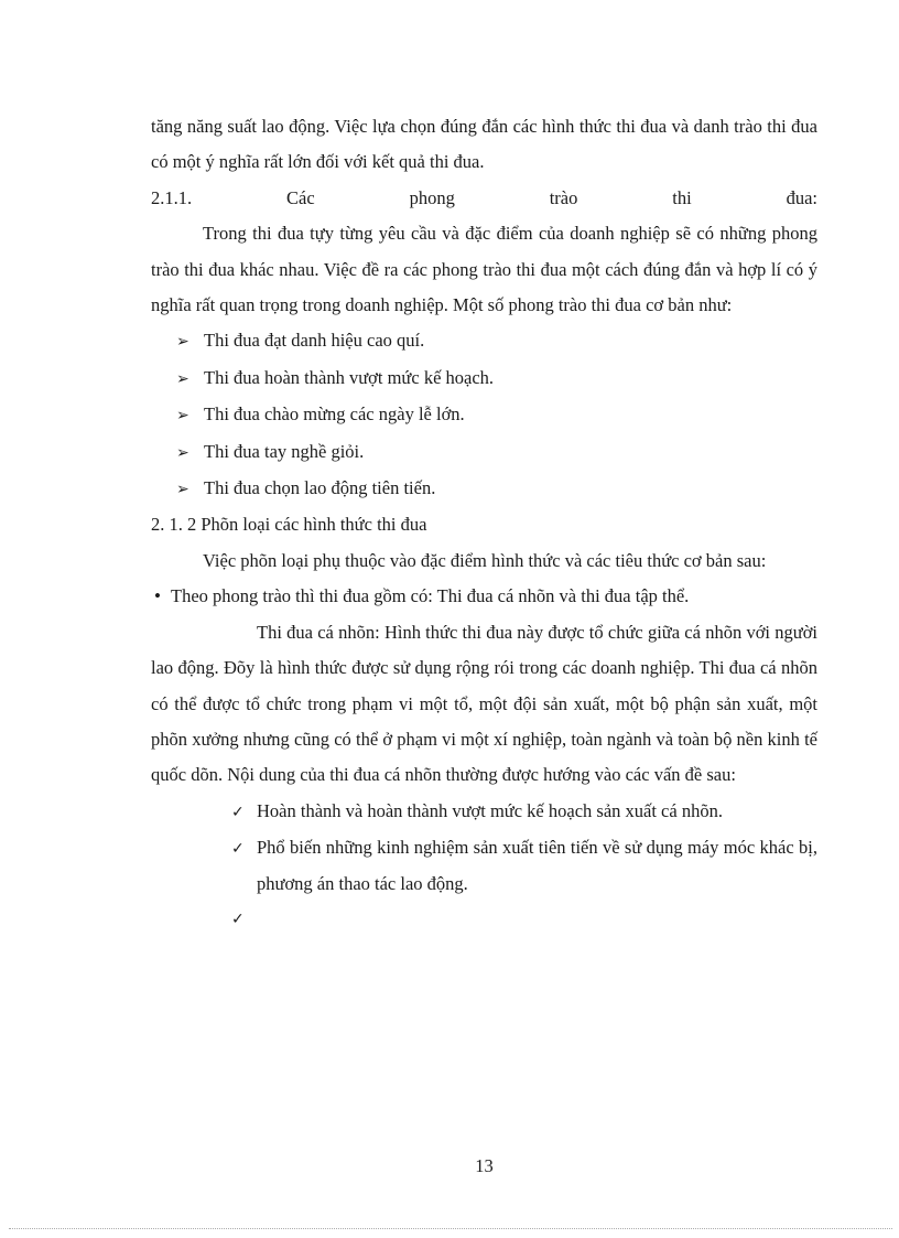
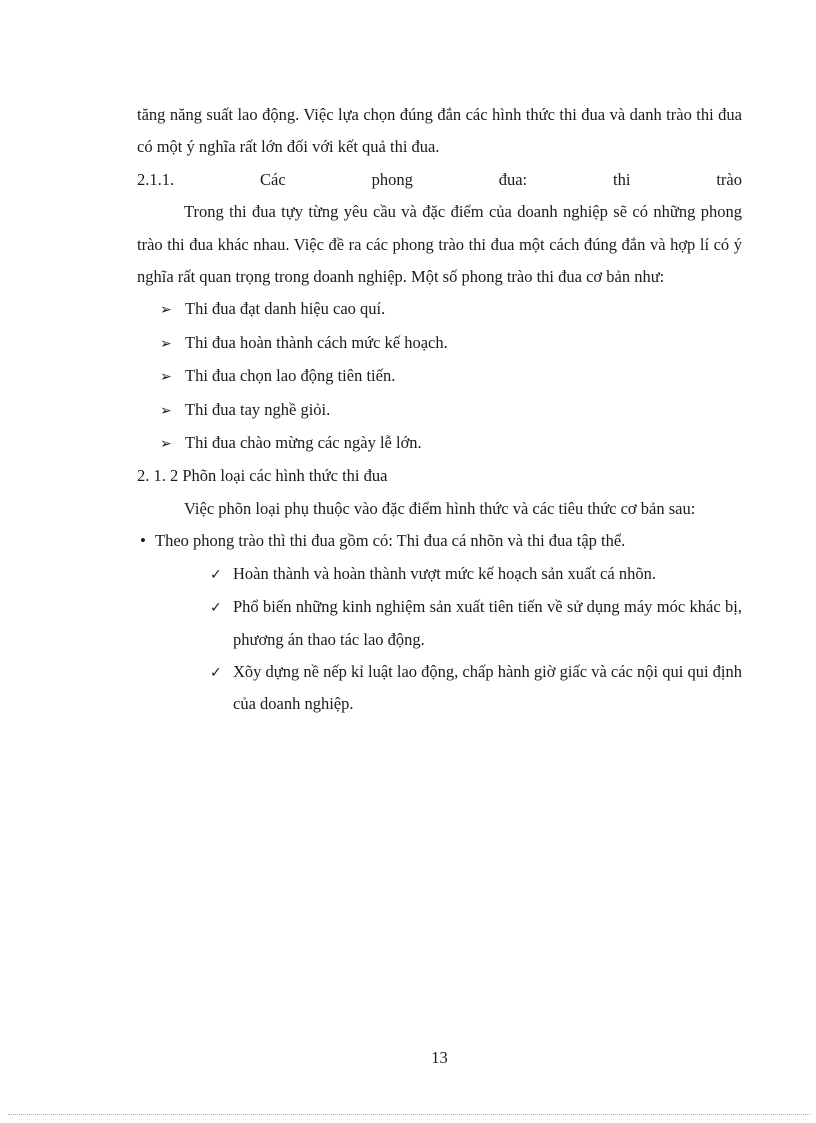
  tăng năng suất lao động. Việc lựa chọn đúng đắn các hình thức thi đua và danh trào thi đua có một ý nghĩa rất lớn đối với kết quả thi đua.
  2.1.1.
  Các
  phong
- trào
+ đua:
  thi
- đua:
+ trào
  Trong thi đua tựy từng yêu cầu và đặc điểm của doanh nghiệp sẽ có những phong trào thi đua khác nhau. Việc đề ra các phong trào thi đua một cách đúng đắn và hợp lí có ý nghĩa rất quan trọng trong doanh nghiệp. Một số phong trào thi đua cơ bản như:
  ➢
  Thi đua đạt danh hiệu cao quí.
  ➢
- Thi đua hoàn thành vượt mức kế hoạch.
+ Thi đua hoàn thành cách mức kế hoạch.
  ➢
- Thi đua chào mừng các ngày lễ lớn.
+ Thi đua chọn lao động tiên tiến.
  ➢
  Thi đua tay nghề giỏi.
  ➢
- Thi đua chọn lao động tiên tiến.
+ Thi đua chào mừng các ngày lễ lớn.
  2. 1. 2 Phõn loại các hình thức thi đua
  Việc phõn loại phụ thuộc vào đặc điểm hình thức và các tiêu thức cơ bản sau:
  •
  Theo phong trào thì thi đua gồm có: Thi đua cá nhõn và thi đua tập thể.
- Thi đua cá nhõn: Hình thức thi đua này được tổ chức giữa cá nhõn với người lao động. Đõy là hình thức được sử dụng rộng rói trong các doanh nghiệp. Thi đua cá nhõn có thể được tổ chức trong phạm vi một tổ, một đội sản xuất, một bộ phận sản xuất, một phõn xưởng nhưng cũng có thể ở phạm vi một xí nghiệp, toàn ngành và toàn bộ nền kinh tế quốc dõn. Nội dung của thi đua cá nhõn thường được hướng vào các vấn đề sau:
  ✓
  Hoàn thành và hoàn thành vượt mức kế hoạch sản xuất cá nhõn.
  ✓
  Phổ biến những kinh nghiệm sản xuất tiên tiến về sử dụng máy móc khác bị, phương án thao tác lao động.
  ✓
+ Xõy dựng nề nếp kỉ luật lao động, chấp hành giờ giấc và các nội qui qui định của doanh nghiệp.
  13
